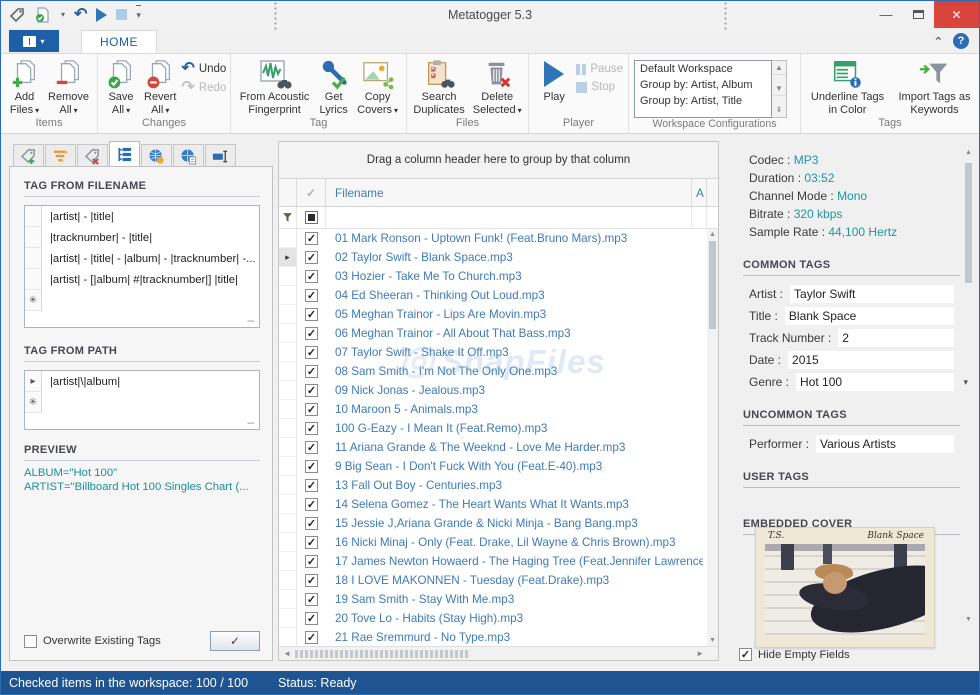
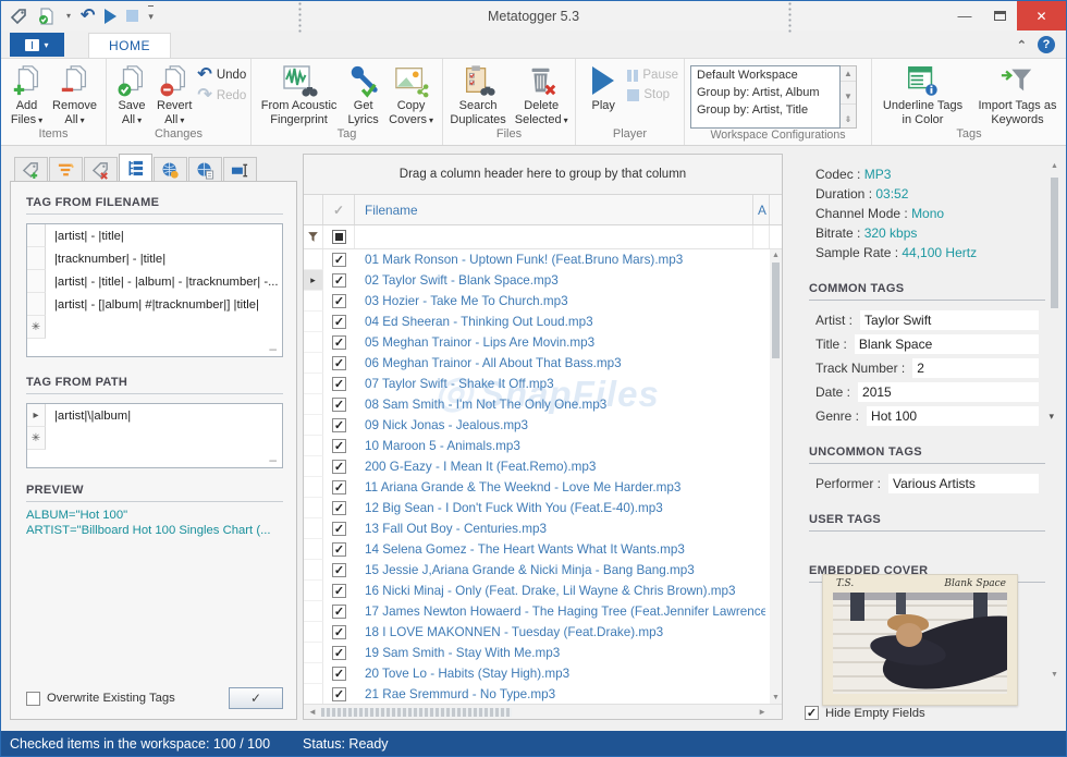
  ▾
  ↶
  ▾
  Metatogger 5.3
  —
  ✕
  ▾
  HOME
  ⌃
  ?
  Add Files ▾
  Remove All ▾
  Items
  Save All ▾
  Revert All ▾
  ↶
  Undo
  ↷
  Redo
  Changes
  From Acoustic Fingerprint
  Get Lyrics
  Copy Covers ▾
  Tag
  Search Duplicates
  Delete Selected ▾
  Files
  Play
  Pause
  Stop
  Player
  Default Workspace
  Group by: Artist, Album
  Group by: Artist, Title
  ▲
  ▼
  ⇟
  Workspace Configurations
  Underline Tags in Color
  Import Tags as Keywords
  Tags
  TAG FROM FILENAME
  |artist| - |title|
  |tracknumber| - |title|
  |artist| - |title| - |album| - |tracknumber| -...
  |artist| - [|album| #|tracknumber|] |title|
  ✳
  –
  TAG FROM PATH
  ▸
  |artist|\|album|
  ✳
  –
  PREVIEW
  ALBUM="Hot 100"
  ARTIST="Billboard Hot 100 Singles Chart (...
  Overwrite Existing Tags
  ✓
  Drag a column header here to group by that column
  ✓
  Filename
  A
  SnapFiles
  ✓
  01 Mark Ronson - Uptown Funk! (Feat.Bruno Mars).mp3
  ▸
  ✓
  02 Taylor Swift - Blank Space.mp3
  ✓
  03 Hozier - Take Me To Church.mp3
  ✓
  04 Ed Sheeran - Thinking Out Loud.mp3
  ✓
  05 Meghan Trainor - Lips Are Movin.mp3
  ✓
  06 Meghan Trainor - All About That Bass.mp3
  ✓
  07 Taylor Swift - Shake It Off.mp3
  ✓
  08 Sam Smith - I'm Not The Only One.mp3
  ✓
  09 Nick Jonas - Jealous.mp3
  ✓
  10 Maroon 5 - Animals.mp3
  ✓
- 100 G-Eazy - I Mean It (Feat.Remo).mp3
+ 200 G-Eazy - I Mean It (Feat.Remo).mp3
  ✓
  11 Ariana Grande & The Weeknd - Love Me Harder.mp3
  ✓
- 9 Big Sean - I Don't Fuck With You (Feat.E-40).mp3
+ 12 Big Sean - I Don't Fuck With You (Feat.E-40).mp3
  ✓
  13 Fall Out Boy - Centuries.mp3
  ✓
  14 Selena Gomez - The Heart Wants What It Wants.mp3
  ✓
  15 Jessie J,Ariana Grande & Nicki Minja - Bang Bang.mp3
  ✓
  16 Nicki Minaj - Only (Feat. Drake, Lil Wayne & Chris Brown).mp3
  ✓
  17 James Newton Howaerd - The Haging Tree (Feat.Jennifer Lawrence
  ✓
  18 I LOVE MAKONNEN - Tuesday (Feat.Drake).mp3
  ✓
  19 Sam Smith - Stay With Me.mp3
  ✓
  20 Tove Lo - Habits (Stay High).mp3
  ✓
  21 Rae Sremmurd - No Type.mp3
  ◄
  ►
  Codec : MP3
  Duration : 03:52
  Channel Mode : Mono
  Bitrate : 320 kbps
  Sample Rate : 44,100 Hertz
  COMMON TAGS
  Artist :
  Taylor Swift
  Title :
  Blank Space
  Track Number :
  2
  Date :
  2015
  Genre :
  Hot 100
  ▾
  UNCOMMON TAGS
  Performer :
  Various Artists
  USER TAGS
  EMBEDDED COVER
  T.S.
  Blank Space
  ✓
  Hide Empty Fields
  Checked items in the workspace: 100 / 100
  Status: Ready
